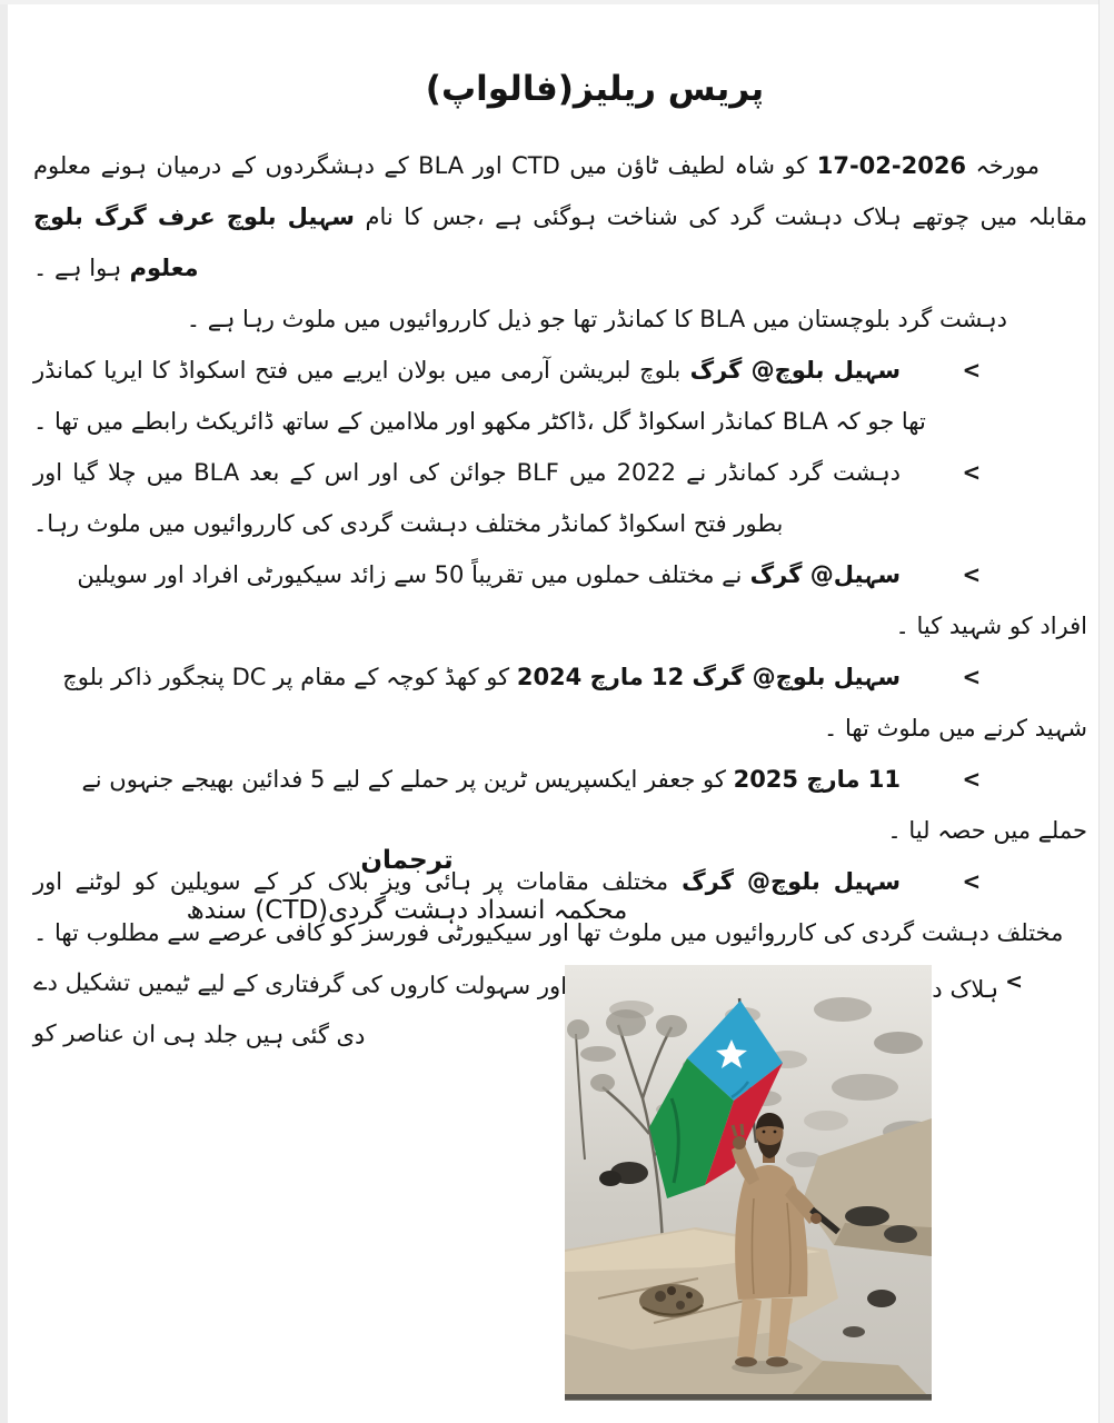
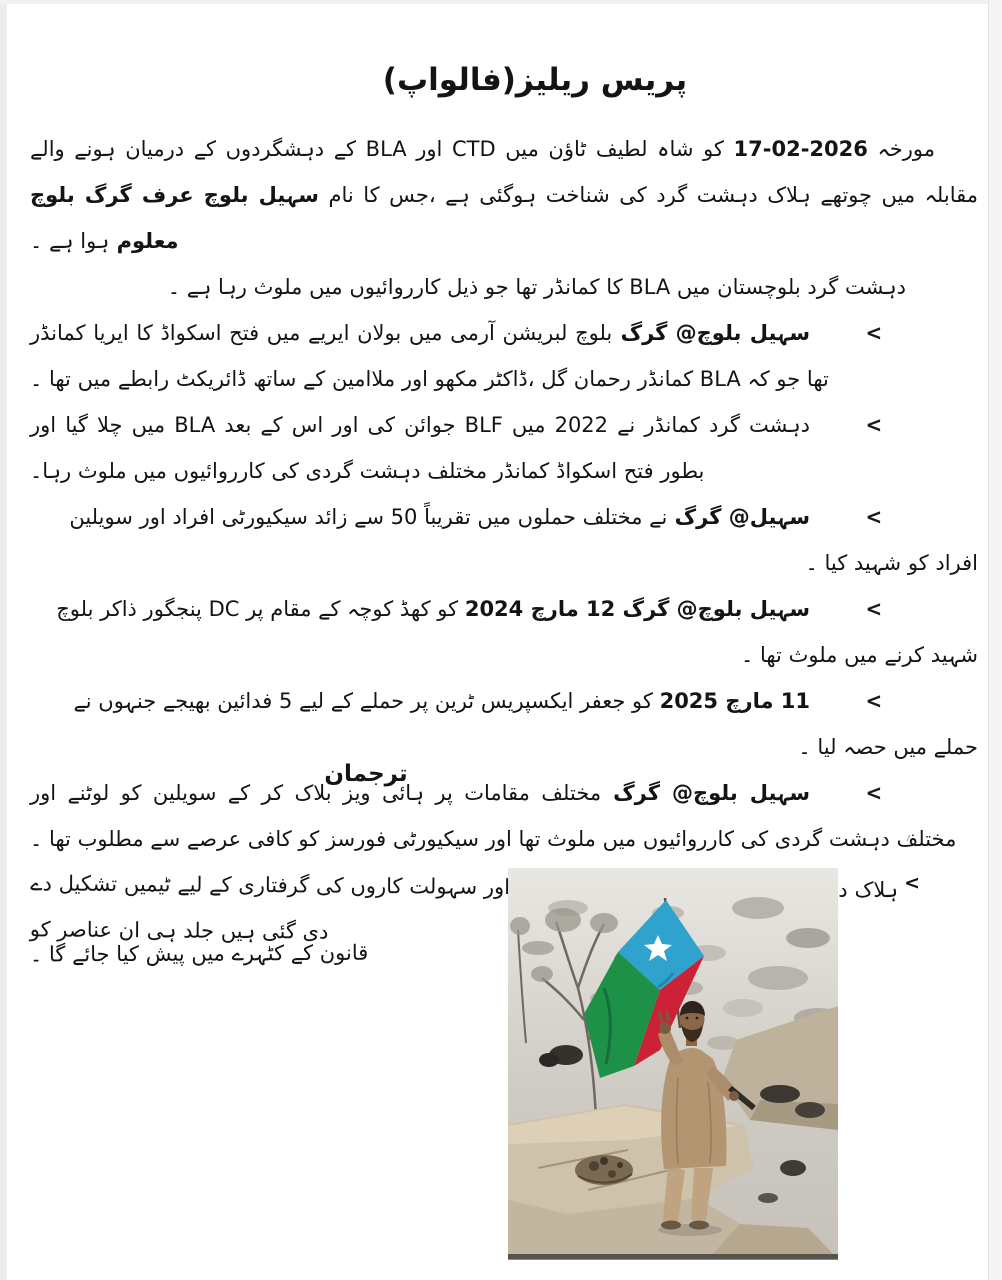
  پریس ریلیز(فالواپ)
- مورخہ 17-02-2026 کو شاہ لطیف ٹاؤن میں CTD اور BLA کے دہشگردوں کے درمیان ہونے معلوم مقابلہ میں چوتھے ہلاک دہشت گرد کی شناخت ہوگئی ہے ،جس کا نام سہیل بلوچ عرف گرگ بلوچ معلوم ہوا ہے ۔
+ مورخہ 17-02-2026 کو شاہ لطیف ٹاؤن میں CTD اور BLA کے دہشگردوں کے درمیان ہونے والے مقابلہ میں چوتھے ہلاک دہشت گرد کی شناخت ہوگئی ہے ،جس کا نام سہیل بلوچ عرف گرگ بلوچ معلوم ہوا ہے ۔
  دہشت گرد بلوچستان میں BLA کا کمانڈر تھا جو ذیل کارروائیوں میں ملوث رہا ہے ۔
  <
- سہیل بلوچ@ گرگ بلوچ لبریشن آرمی میں بولان ایریے میں فتح اسکواڈ کا ایریا کمانڈر تھا جو کہ BLA کمانڈر اسکواڈ گل ،ڈاکٹر مکھو اور ملاامین کے ساتھ ڈائریکٹ رابطے میں تھا ۔
+ سہیل بلوچ@ گرگ بلوچ لبریشن آرمی میں بولان ایریے میں فتح اسکواڈ کا ایریا کمانڈر تھا جو کہ BLA کمانڈر رحمان گل ،ڈاکٹر مکھو اور ملاامین کے ساتھ ڈائریکٹ رابطے میں تھا ۔
  <
  دہشت گرد کمانڈر نے 2022 میں BLF جوائن کی اور اس کے بعد BLA میں چلا گیا اور بطور فتح اسکواڈ کمانڈر مختلف دہشت گردی کی کارروائیوں میں ملوث رہا۔
  <
  سہیل@ گرگ نے مختلف حملوں میں تقریباً 50 سے زائد سیکیورٹی افراد اور سویلین افراد کو شہید کیا ۔
  <
  سہیل بلوچ@ گرگ 12 مارچ 2024 کو کھڈ کوچہ کے مقام پر DC پنجگور ذاکر بلوچ شہید کرنے میں ملوث تھا ۔
  <
  11 مارچ 2025 کو جعفر ایکسپریس ٹرین پر حملے کے لیے 5 فدائین بھیجے جنہوں نے حملے میں حصہ لیا ۔
  <
  سہیل بلوچ@ گرگ مختلف مقامات پر ہائی ویز بلاک کر کے سویلین کو لوٹنے اور مختلف دہشت گردی کی کارروائیوں میں ملوث تھا اور سیکیورٹی فورسز کو کافی عرصے سے مطلوب تھا ۔
  <
  ہلاک دور سہولت کاروں کی گرفتاری کے لیے ٹیمیں تشکیل دے دی گئی ہیں جلد ہی ان عناصر کو
+ قانون کے کٹہرے میں پیش کیا جائے گا ۔
  ترجمان
- محکمہ انسداد دہشت گردی(CTD) سندھ
  ؍
